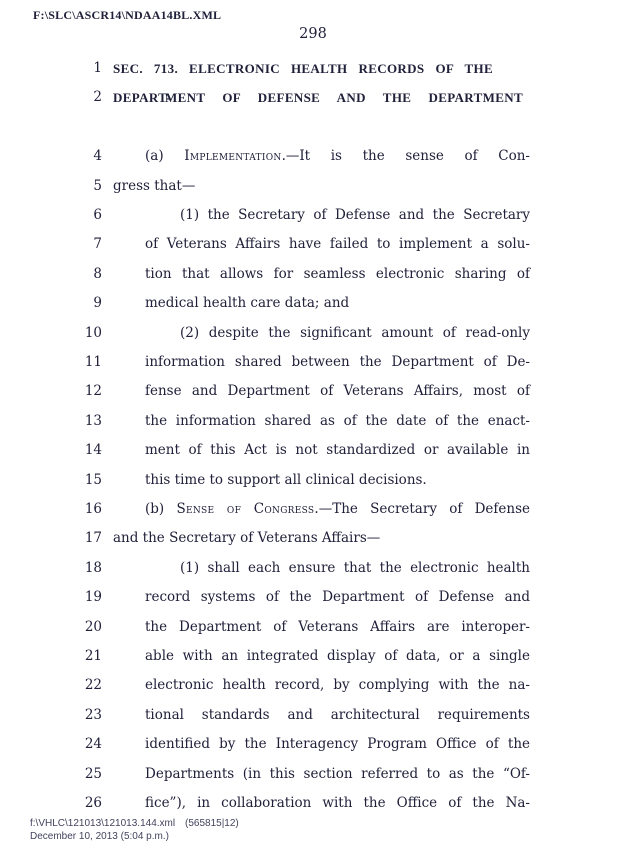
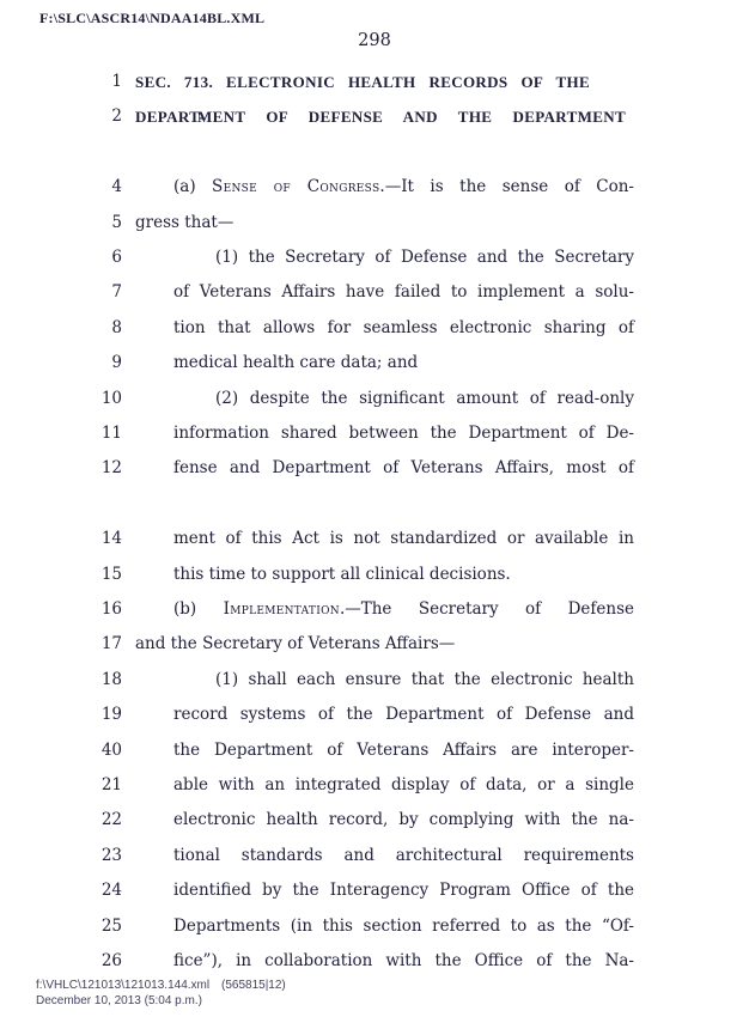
  F:\SLC\ASCR14\NDAA14BL.XML
  298
  1
  SEC. 713. ELECTRONIC HEALTH RECORDS OF THE DEPART-
  2
  MENT OF DEFENSE AND THE DEPARTMENT
  4
- (a) Implementation.—It is the sense of Con-
+ (a) Sense of Congress.—It is the sense of Con-
  5
  gress that—
  6
  (1) the Secretary of Defense and the Secretary
  7
  of Veterans Affairs have failed to implement a solu-
  8
  tion that allows for seamless electronic sharing of
  9
  medical health care data; and
  10
  (2) despite the significant amount of read-only
  11
  information shared between the Department of De-
  12
  fense and Department of Veterans Affairs, most of
- 13
- the information shared as of the date of the enact-
  14
  ment of this Act is not standardized or available in
  15
  this time to support all clinical decisions.
  16
- (b) Sense of Congress.—The Secretary of Defense
+ (b) Implementation.—The Secretary of Defense
  17
  and the Secretary of Veterans Affairs—
  18
  (1) shall each ensure that the electronic health
  19
  record systems of the Department of Defense and
- 20
+ 40
  the Department of Veterans Affairs are interoper-
  21
  able with an integrated display of data, or a single
  22
  electronic health record, by complying with the na-
  23
  tional standards and architectural requirements
  24
  identified by the Interagency Program Office of the
  25
  Departments (in this section referred to as the “Of-
  26
  fice”), in collaboration with the Office of the Na-
  f:\VHLC\121013\121013.144.xml
  (565815|12)
  December 10, 2013 (5:04 p.m.)
